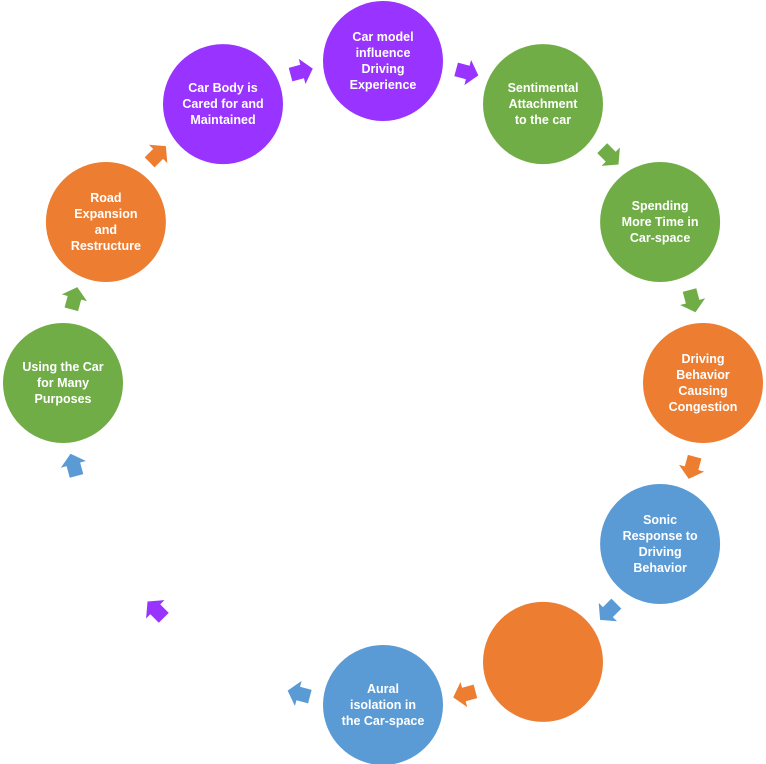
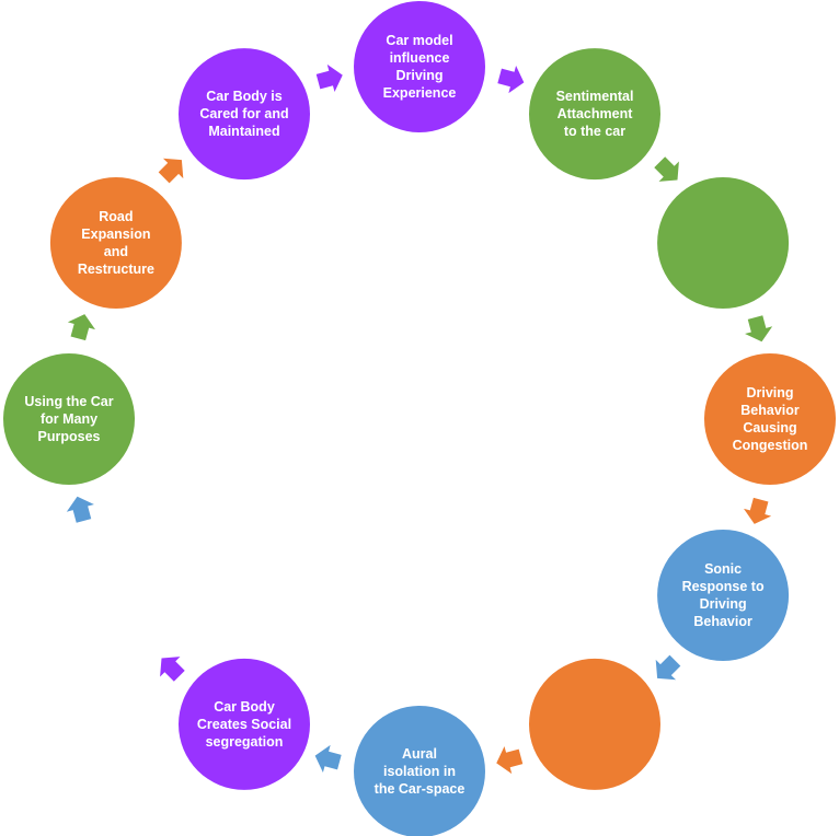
  Car model influence Driving Experience
  Sentimental Attachment to the car
- Spending More Time in Car-space
  Driving Behavior Causing Congestion
  Sonic Response to Driving Behavior
  Aural isolation in the Car-space
+ Car Body Creates Social segregation
  Using the Car for Many Purposes
  Road Expansion and Restructure
  Car Body is Cared for and Maintained
